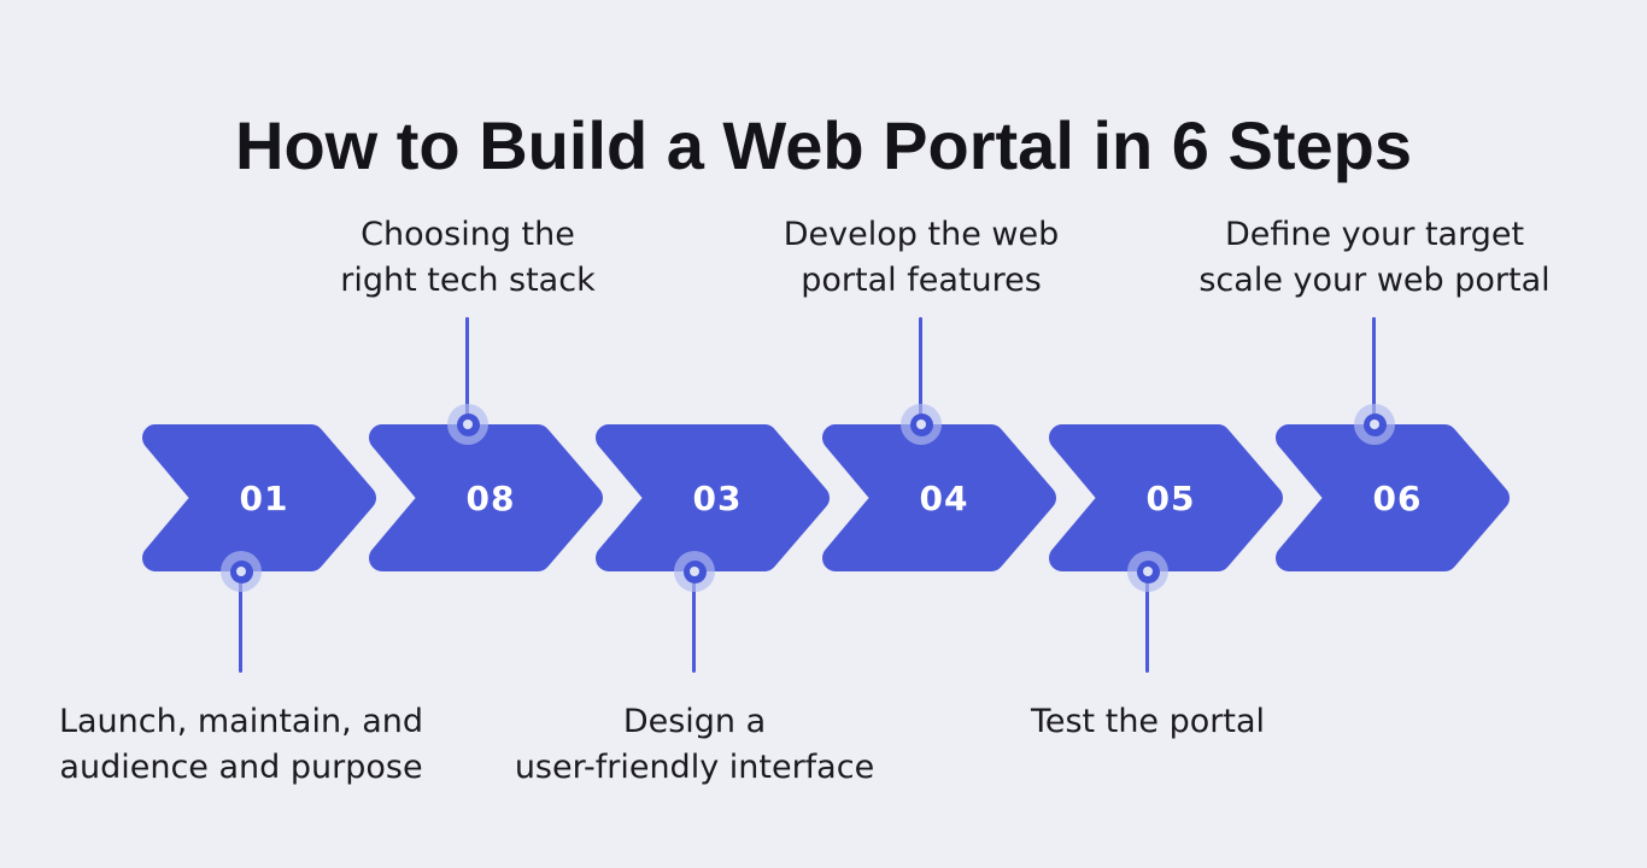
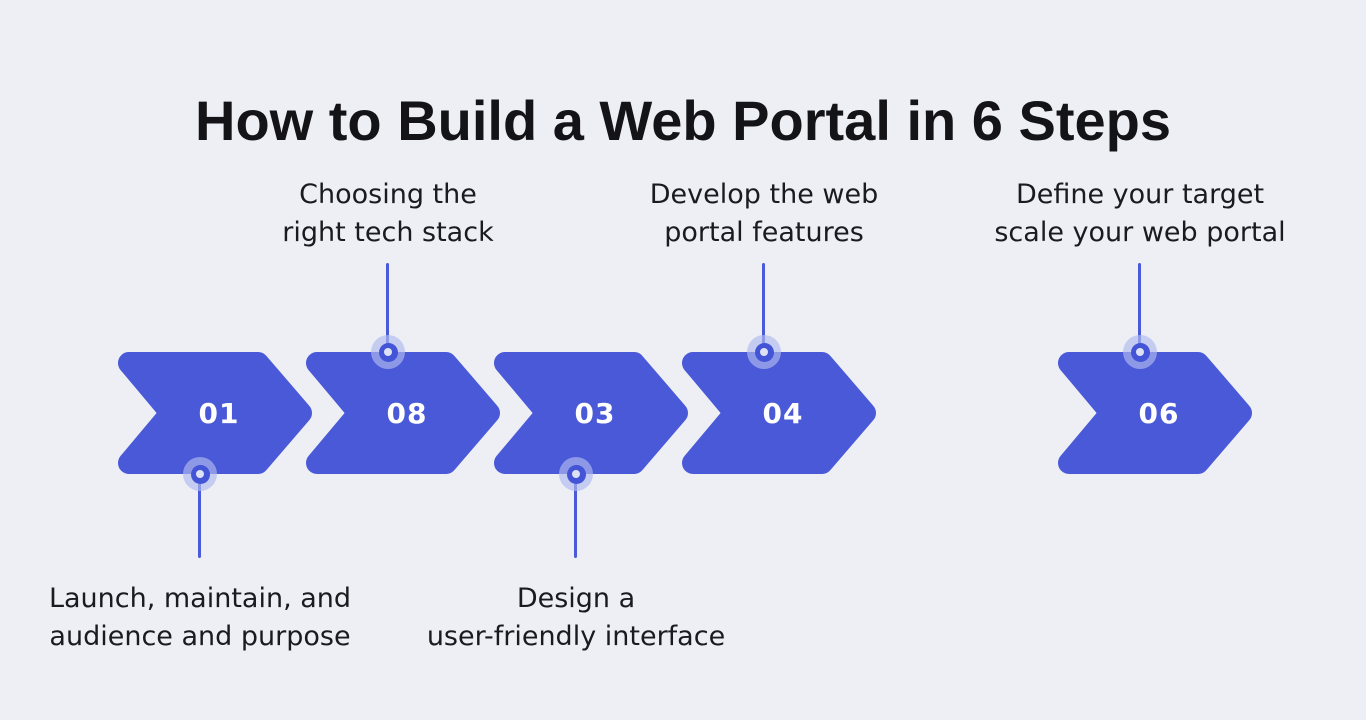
  How to Build a Web Portal in 6 Steps
  01
  Launch, maintain, and
  audience and purpose
  08
  Choosing the
  right tech stack
  03
  Design a
  user-friendly interface
  04
  Develop the web
  portal features
- 05
- Test the portal
  06
  Define your target
  scale your web portal
